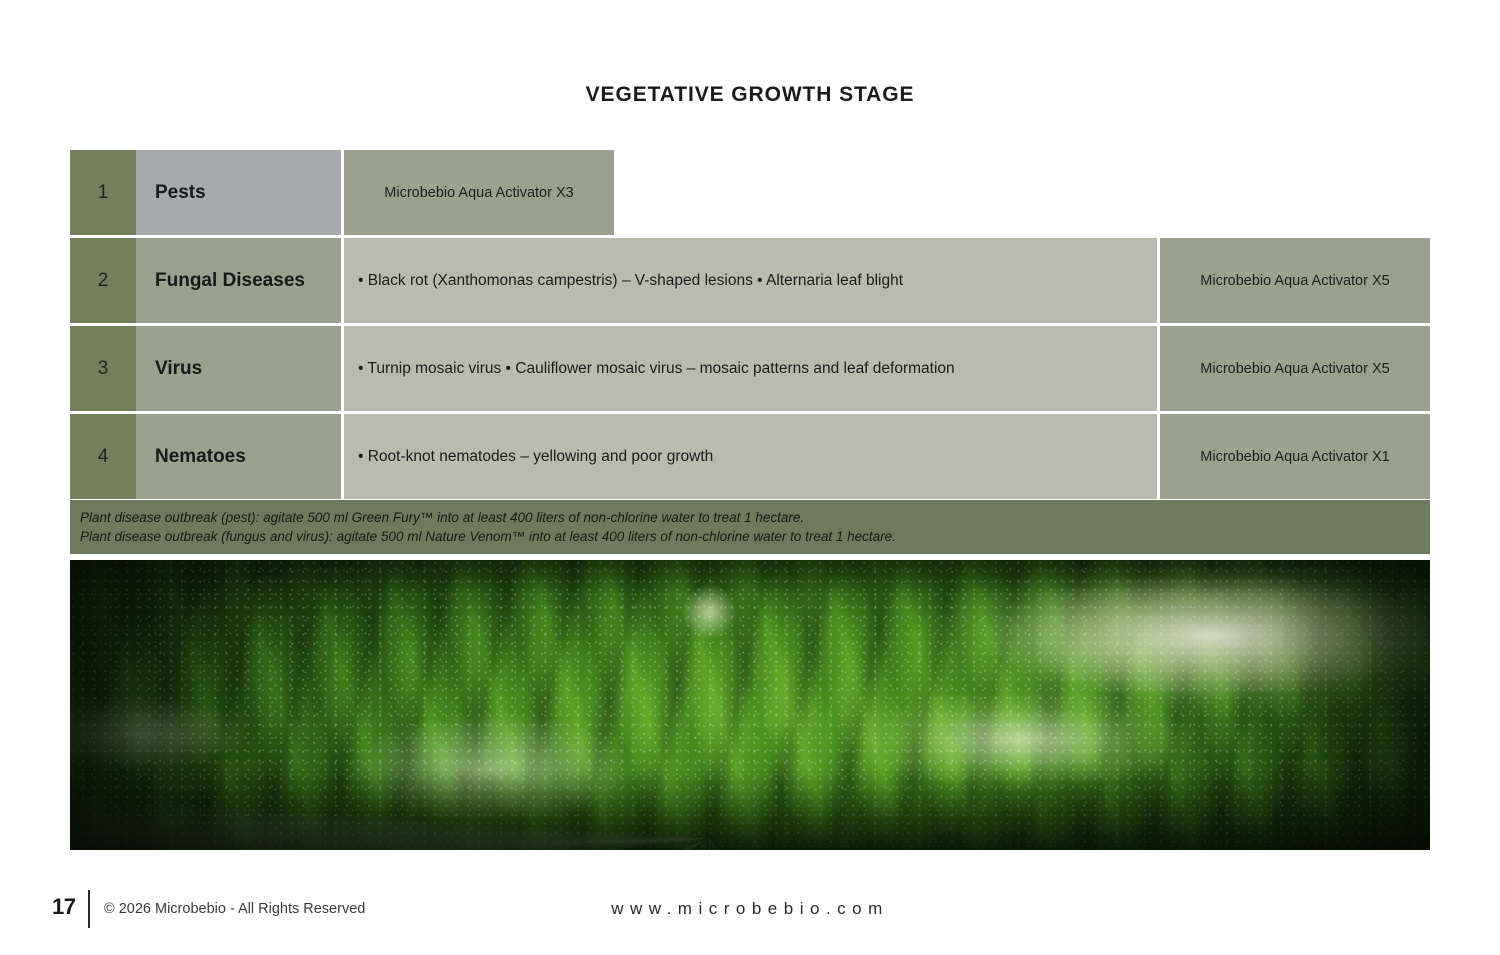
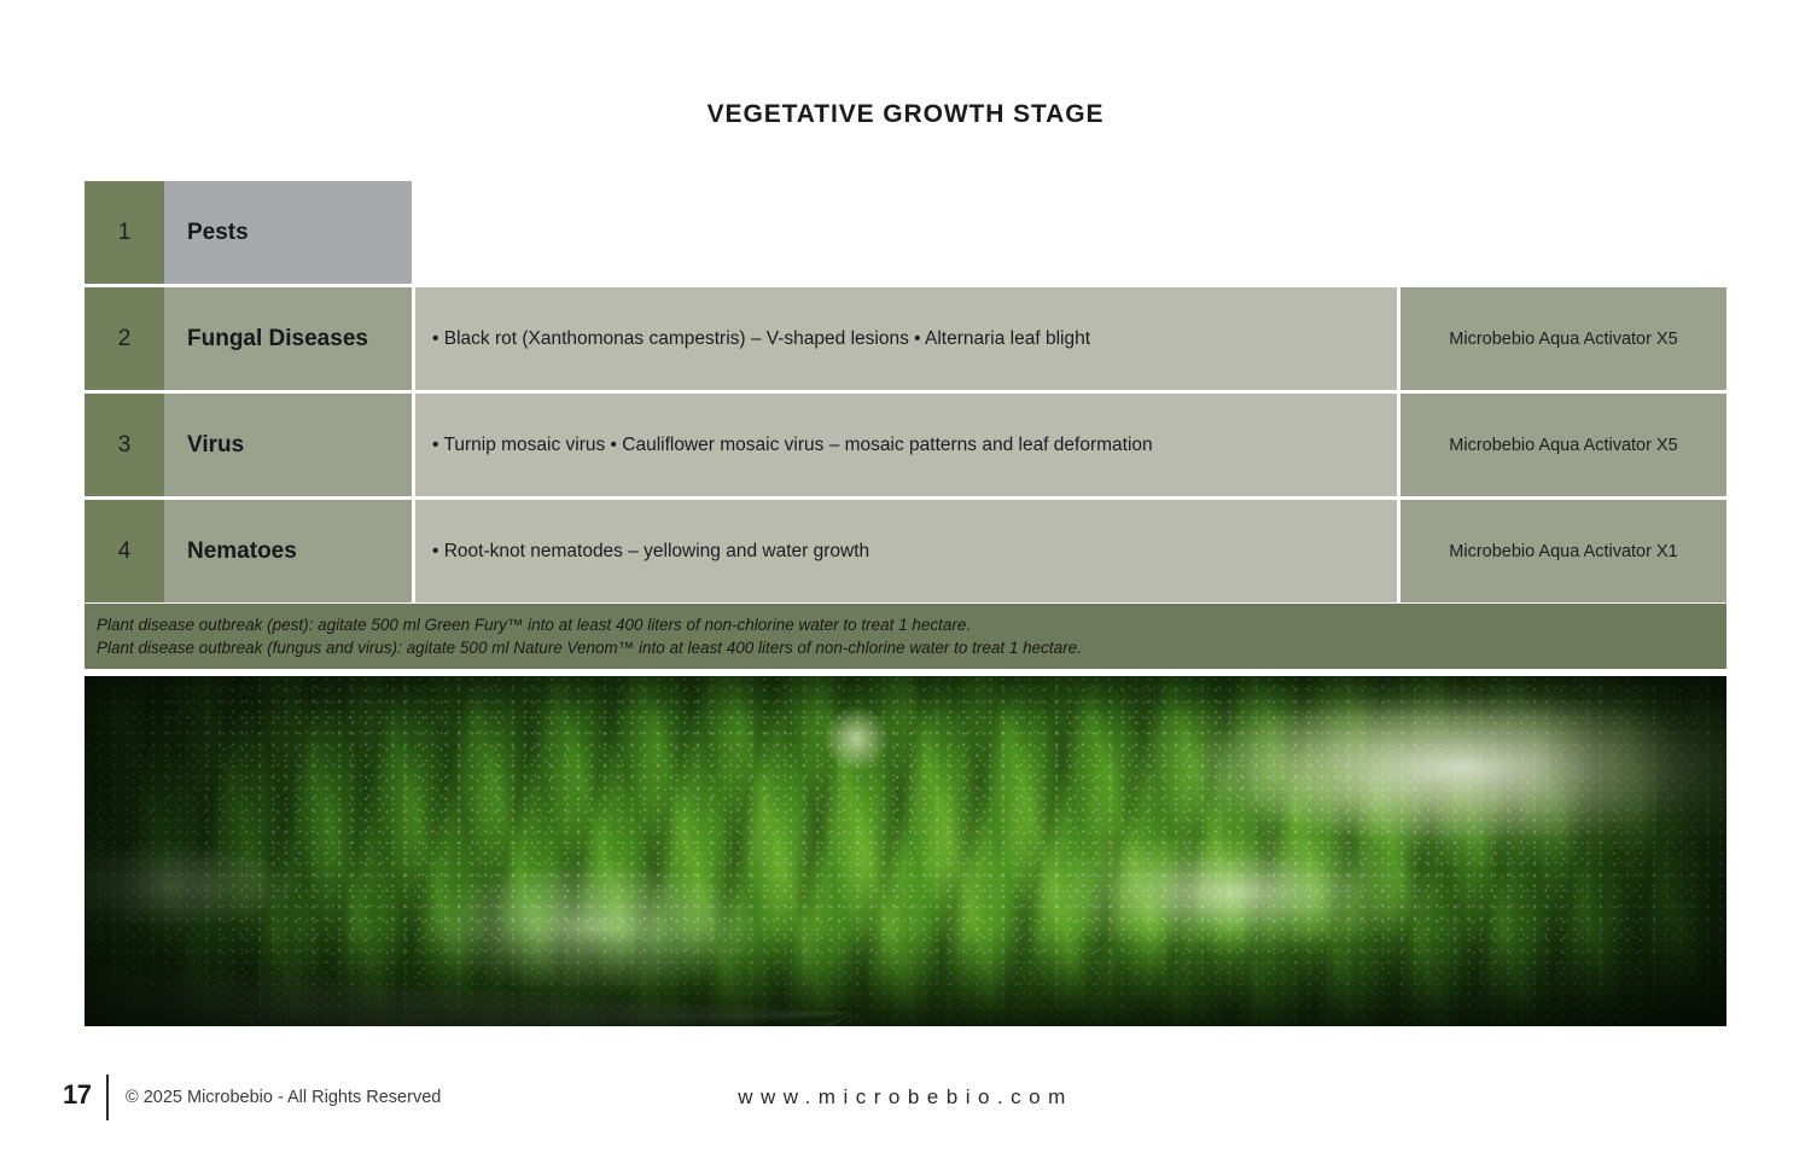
  VEGETATIVE GROWTH STAGE
  1
  Pests
- Microbebio Aqua Activator X3
  2
  Fungal Diseases
  • Black rot (Xanthomonas campestris) – V-shaped lesions • Alternaria leaf blight
  Microbebio Aqua Activator X5
  3
  Virus
  • Turnip mosaic virus • Cauliflower mosaic virus – mosaic patterns and leaf deformation
  Microbebio Aqua Activator X5
  4
  Nematoes
- • Root-knot nematodes – yellowing and poor growth
+ • Root-knot nematodes – yellowing and water growth
  Microbebio Aqua Activator X1
  Plant disease outbreak (pest): agitate 500 ml Green Fury™ into at least 400 liters of non-chlorine water to treat 1 hectare.
  Plant disease outbreak (fungus and virus): agitate 500 ml Nature Venom™ into at least 400 liters of non-chlorine water to treat 1 hectare.
  17
- © 2026 Microbebio - All Rights Reserved
+ © 2025 Microbebio - All Rights Reserved
  www.microbebio.com
